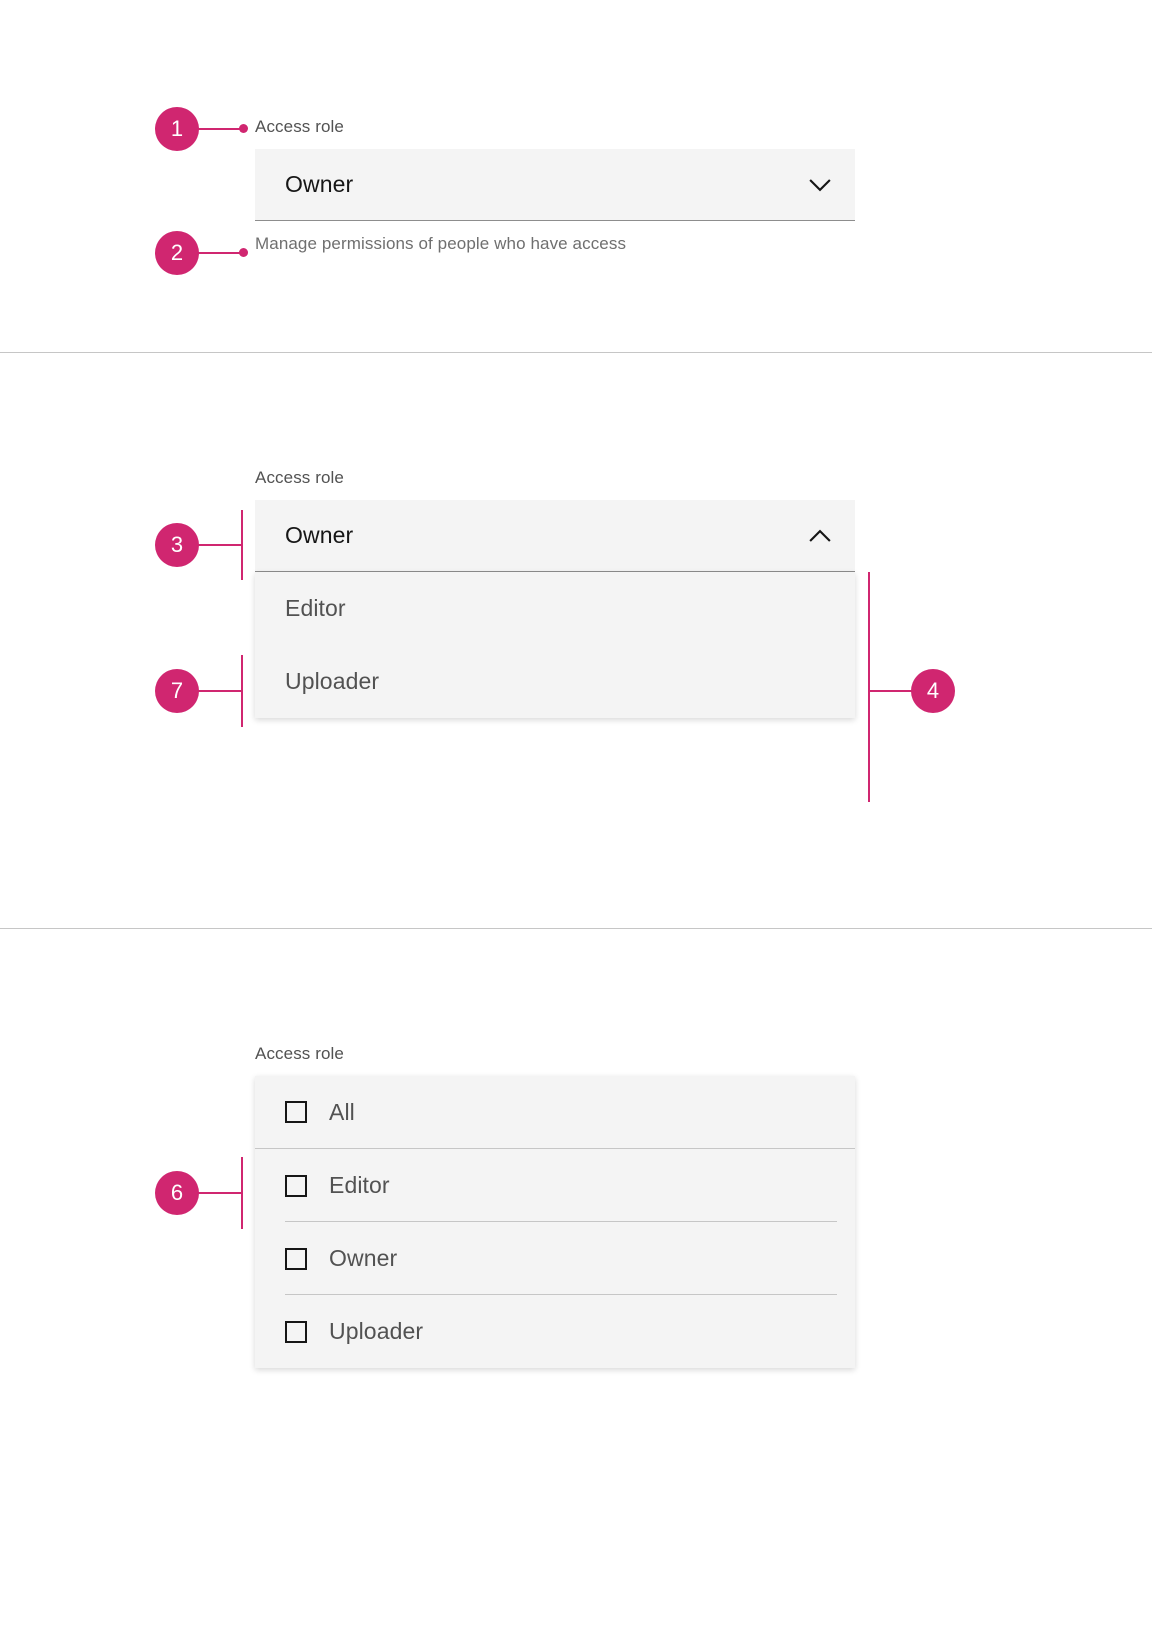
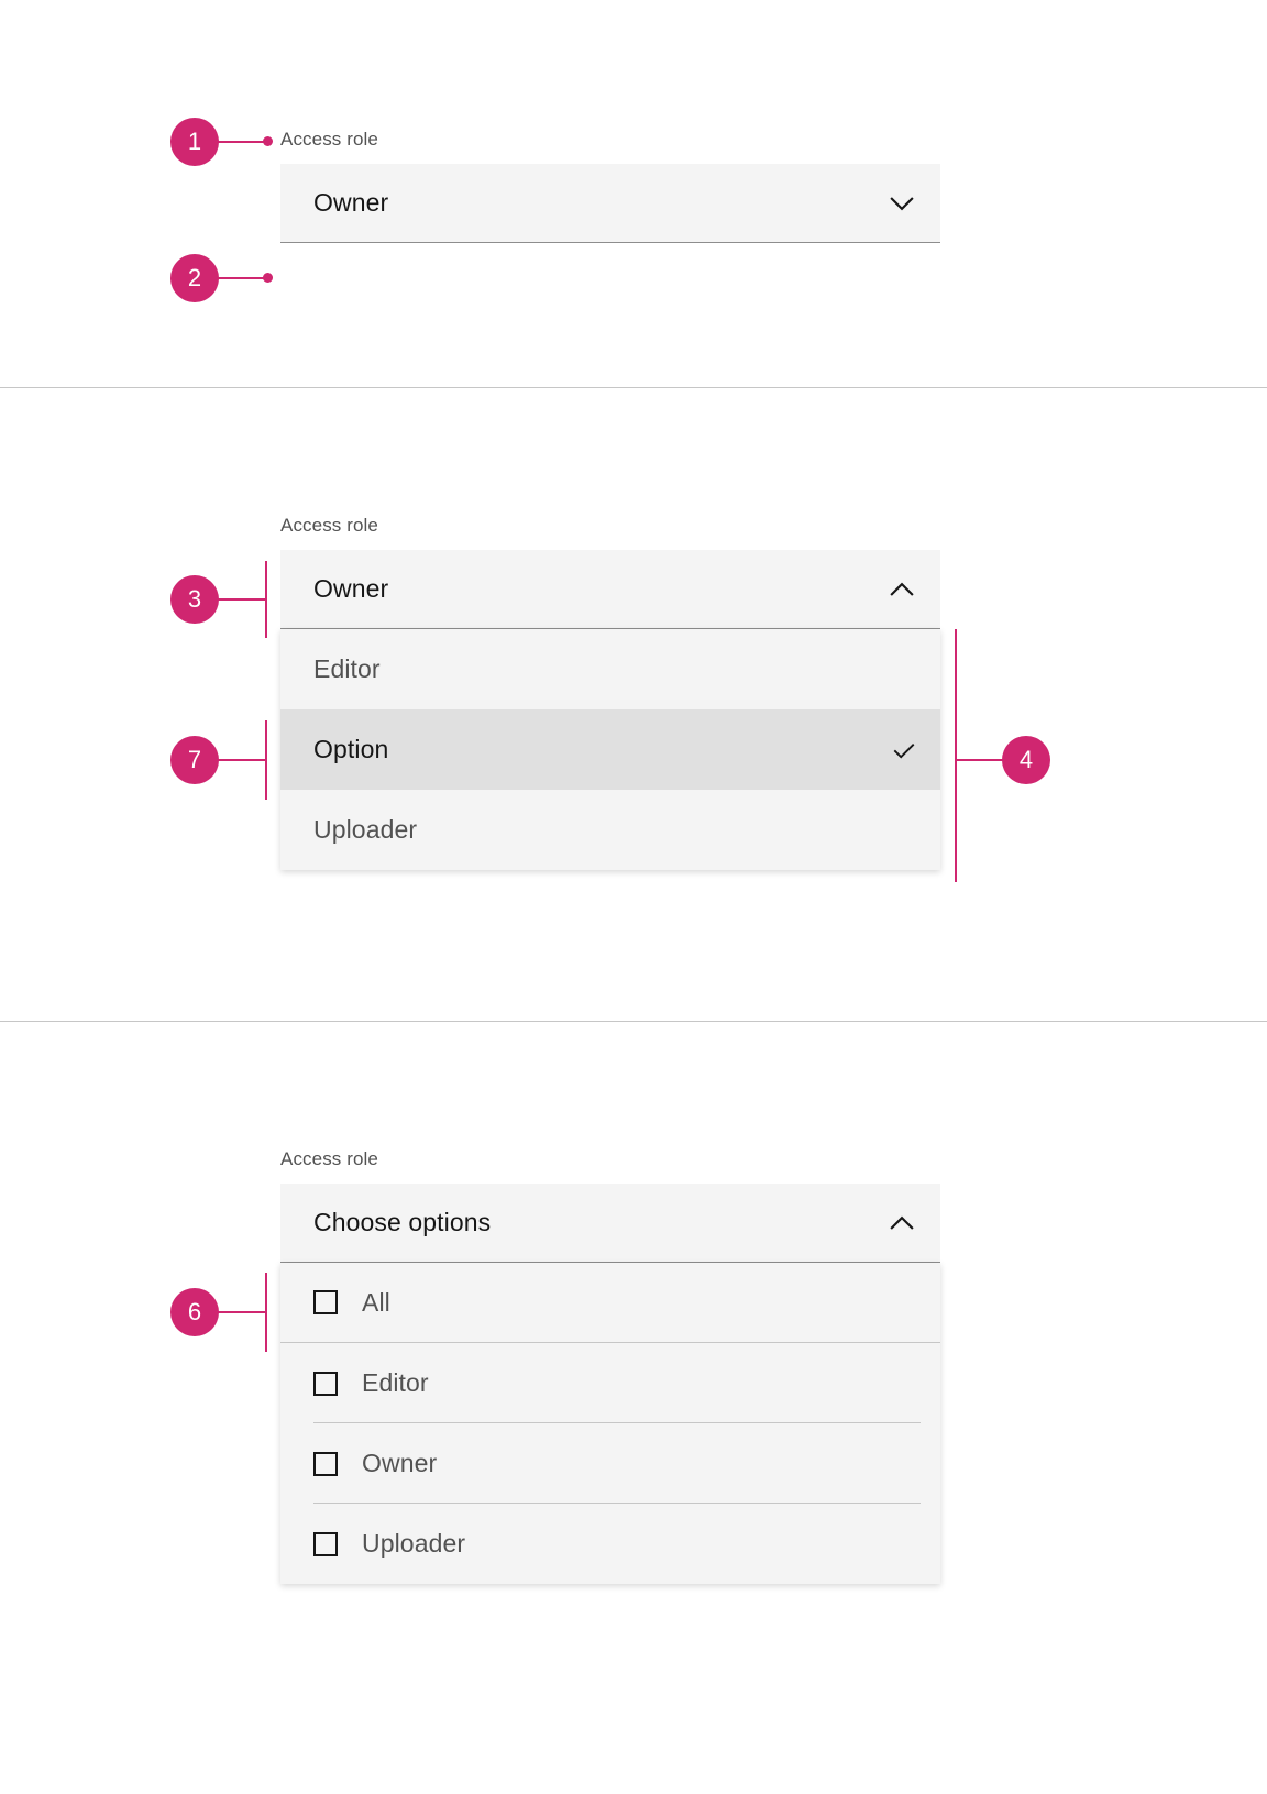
  Access role
  Owner
- Manage permissions of people who have access
  1
  2
  Access role
  Owner
  Editor
+ Option
  Uploader
  3
  7
  4
  Access role
+ Choose options
  All
  Editor
  Owner
  Uploader
  6
